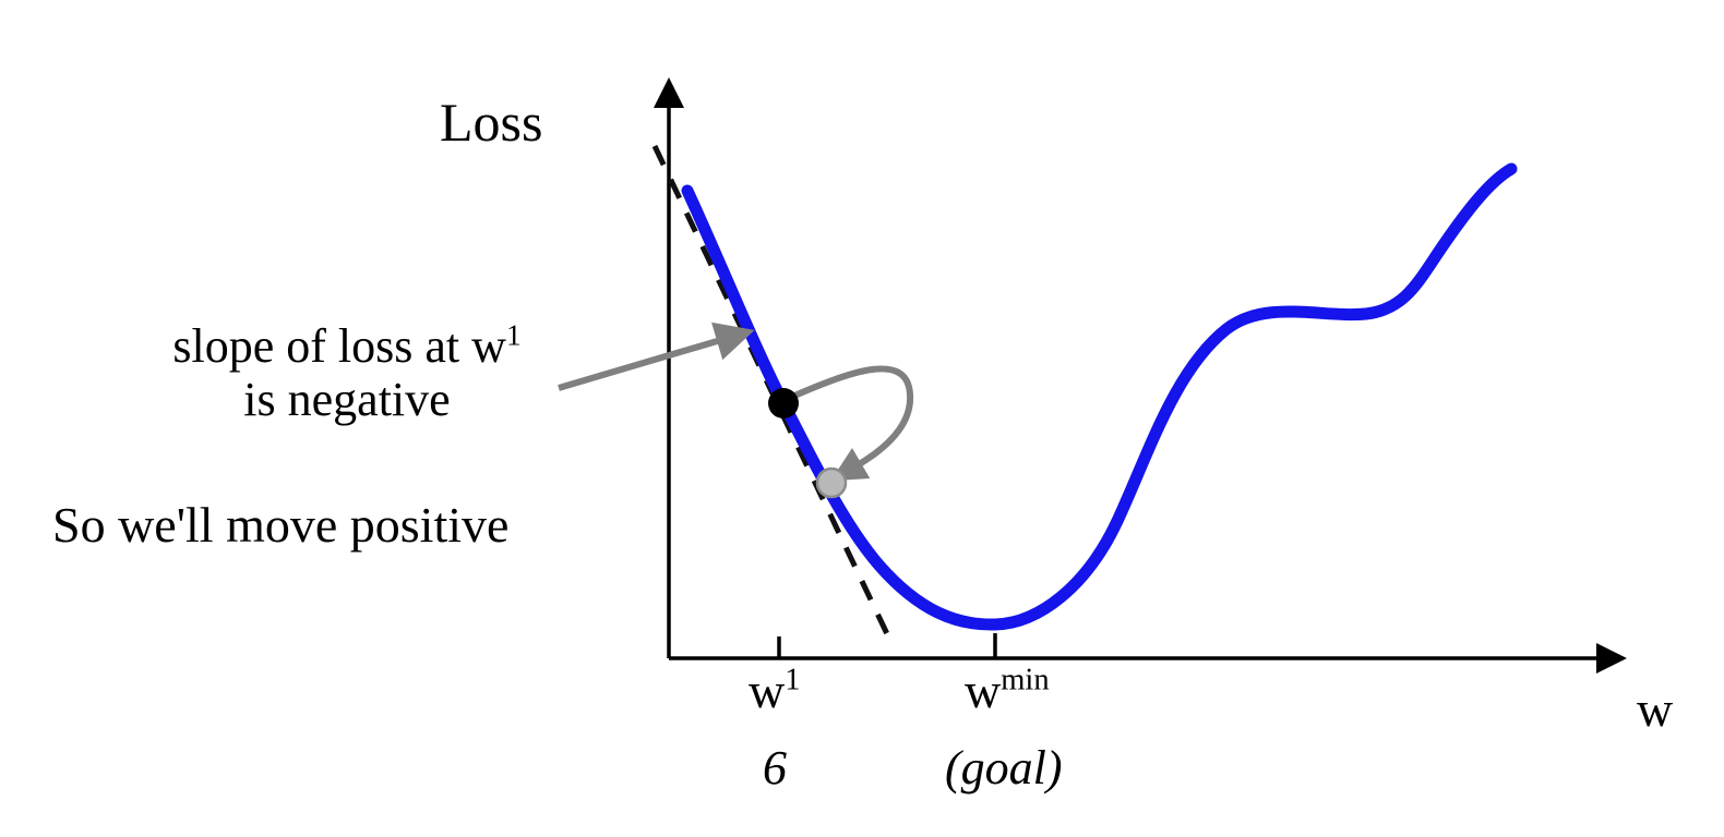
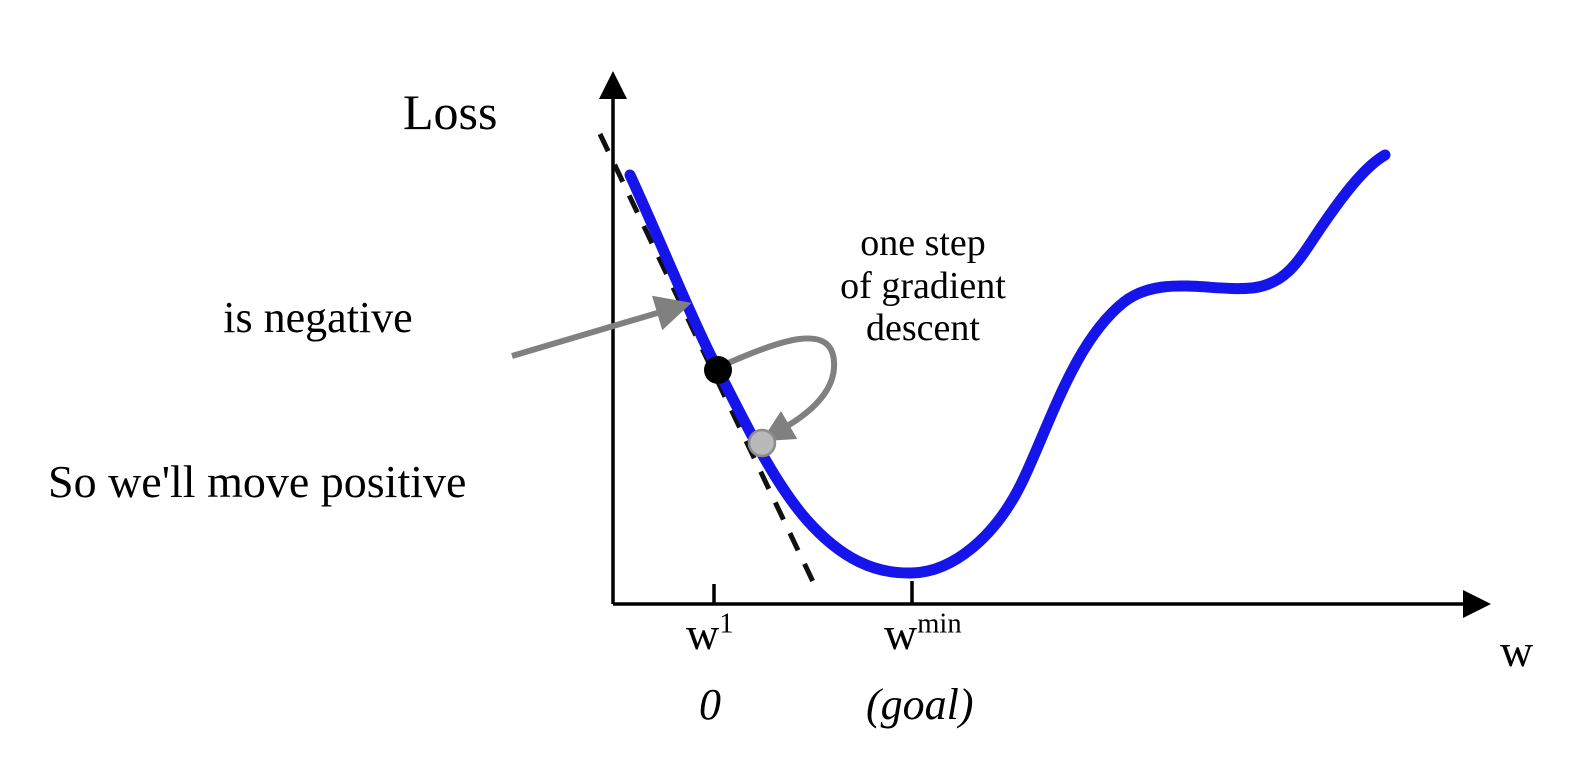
  Loss
  w
- slope of loss at w1
  is negative
  So we'll move positive
+ one step
+ of gradient
+ descent
  w1
  wmin
- 6
+ 0
  (goal)
